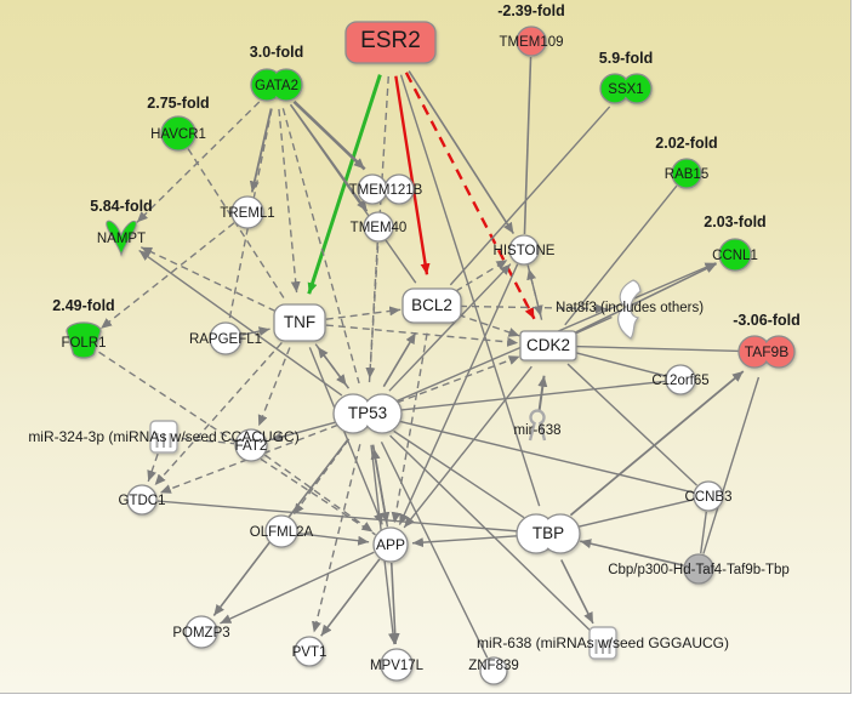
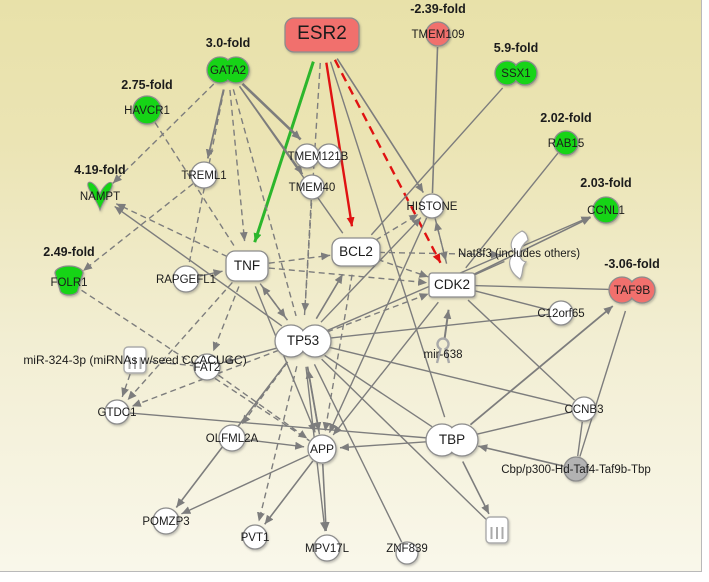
  ESR2
  TMEM109
  -2.39-fold
  GATA2
  3.0-fold
  HAVCR1
  2.75-fold
  SSX1
  5.9-fold
  RAB15
  2.02-fold
  CCNL1
  2.03-fold
  TAF9B
  -3.06-fold
  NAMPT
- 5.84-fold
+ 4.19-fold
  TREML1
  FOLR1
  2.49-fold
  RAPGEFL1
  TNF
  TMEM121B
  TMEM40
  HISTONE
  BCL2
  CDK2
  Nat8f3 (includes others)
  C12orf65
  TP53
  mir-638
  FAT2
  miR-324-3p (miRNAs w/seed CCACUGC)
  GTDC1
  OLFML2A
  APP
  TBP
  CCNB3
  Cbp/p300-Hd-Taf4-Taf9b-Tbp
  POMZP3
  PVT1
  MPV17L
  ZNF839
- miR-638 (miRNAs w/seed GGGAUCG)
